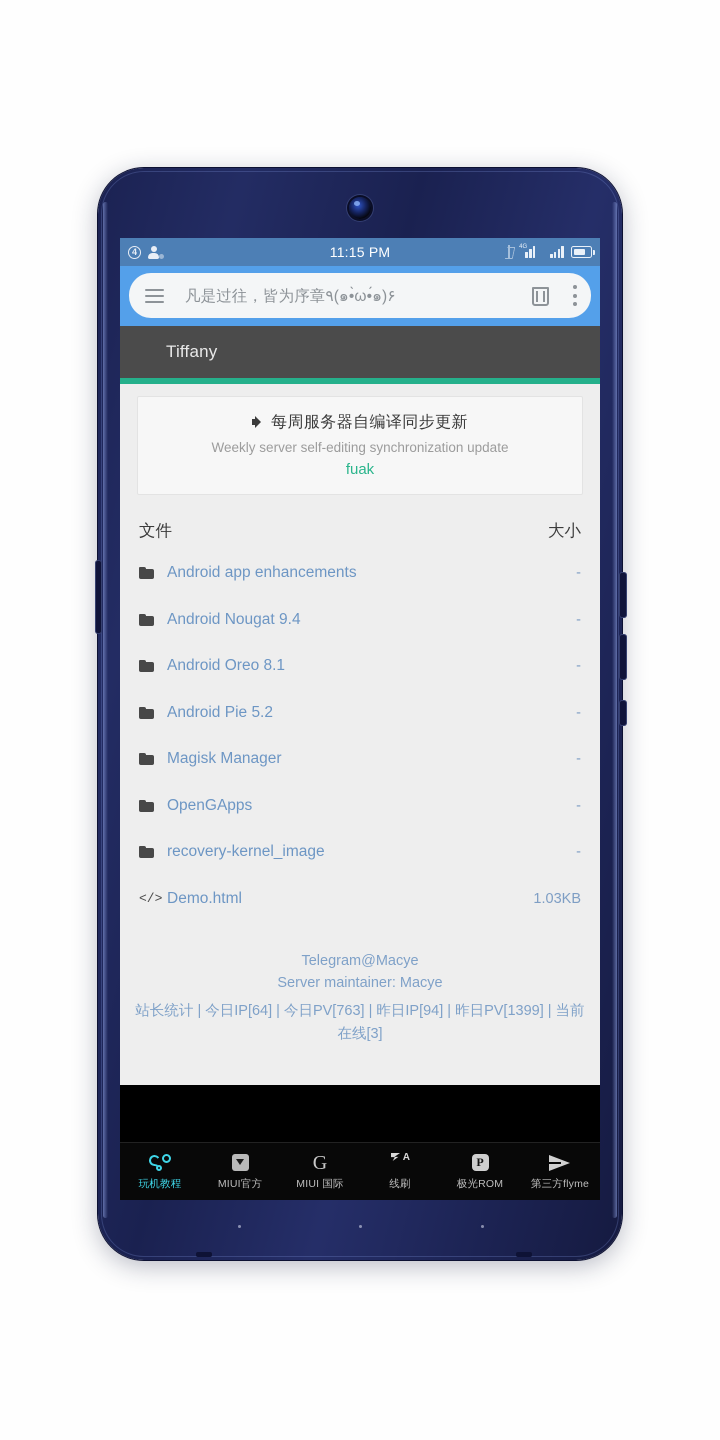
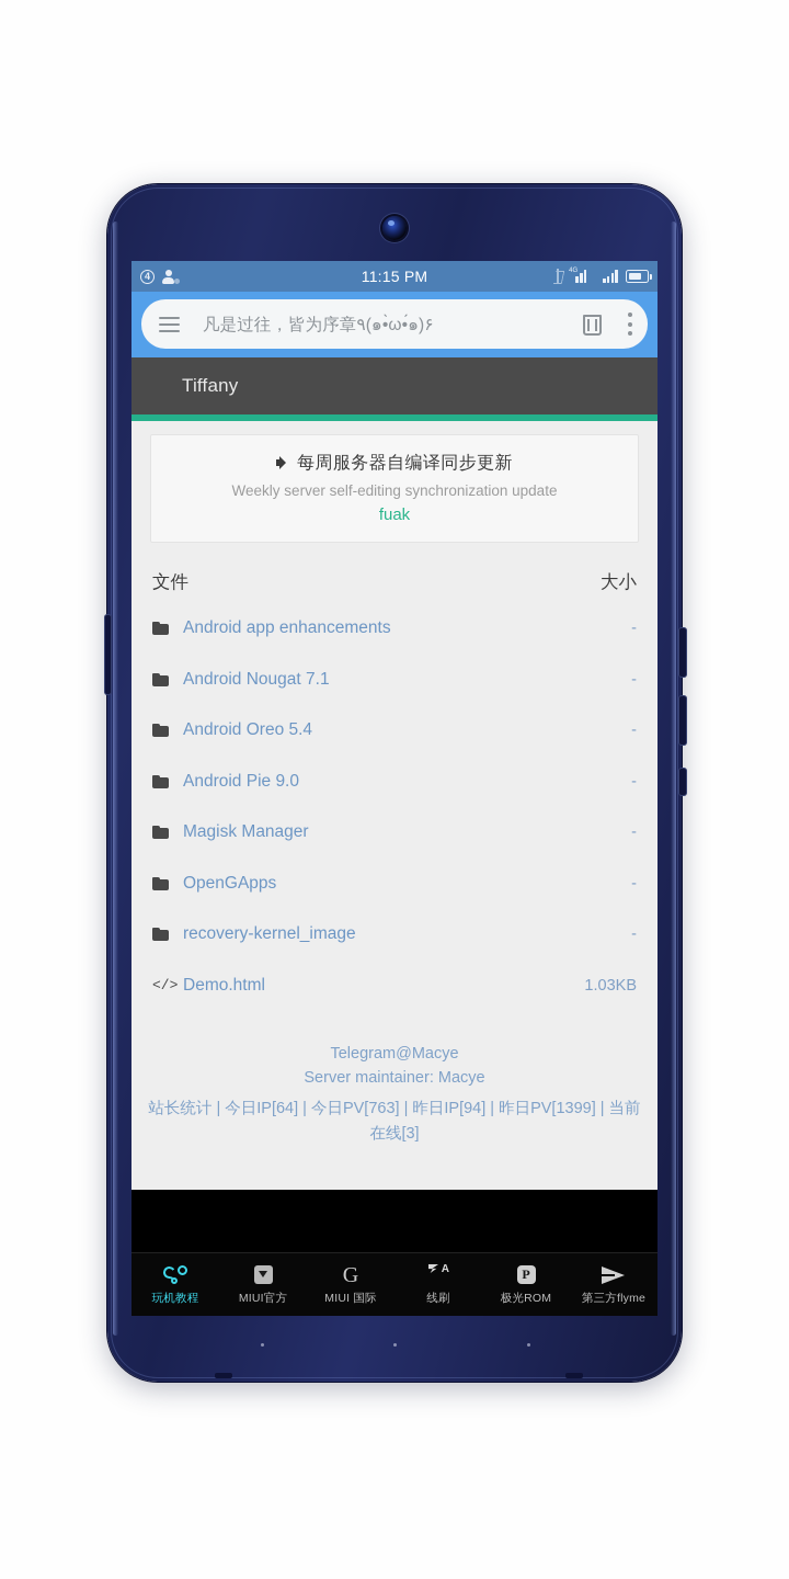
  4
  11:15 PM
  凡是过往，皆为序章٩(๑•̀ω•́๑)۶
  Tiffany
  每周服务器自编译同步更新
  Weekly server self-editing synchronization update
  fuak
  文件
  大小
  Android app enhancements
  -
- Android Nougat 9.4
+ Android Nougat 7.1
  -
- Android Oreo 8.1
+ Android Oreo 5.4
  -
- Android Pie 5.2
+ Android Pie 9.0
  -
  Magisk Manager
  -
  OpenGApps
  -
  recovery-kernel_image
  -
  </>
  Demo.html
  1.03KB
  Telegram@Macye
  Server maintainer: Macye
  站长统计 | 今日IP[64] | 今日PV[763] | 昨日IP[94] | 昨日PV[1399] | 当前在线[3]
  玩机教程
  MIUI官方
  G
  MIUI 国际
  A
  线刷
  P
  极光ROM
  第三方flyme
